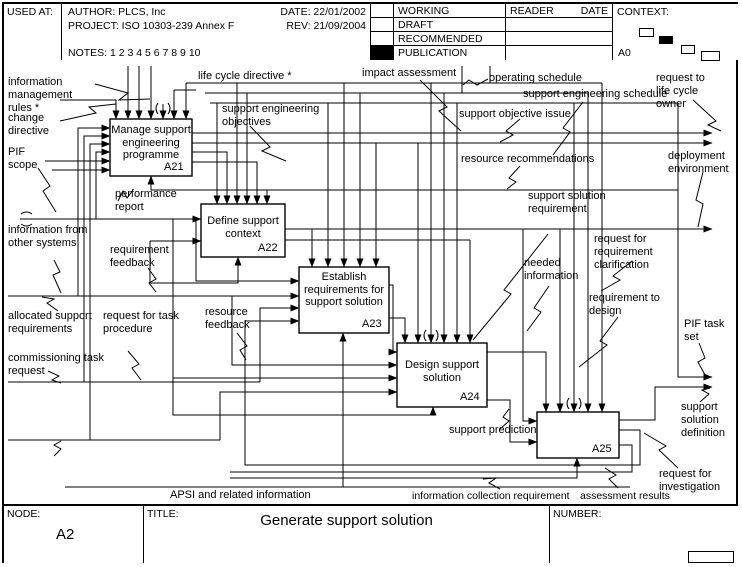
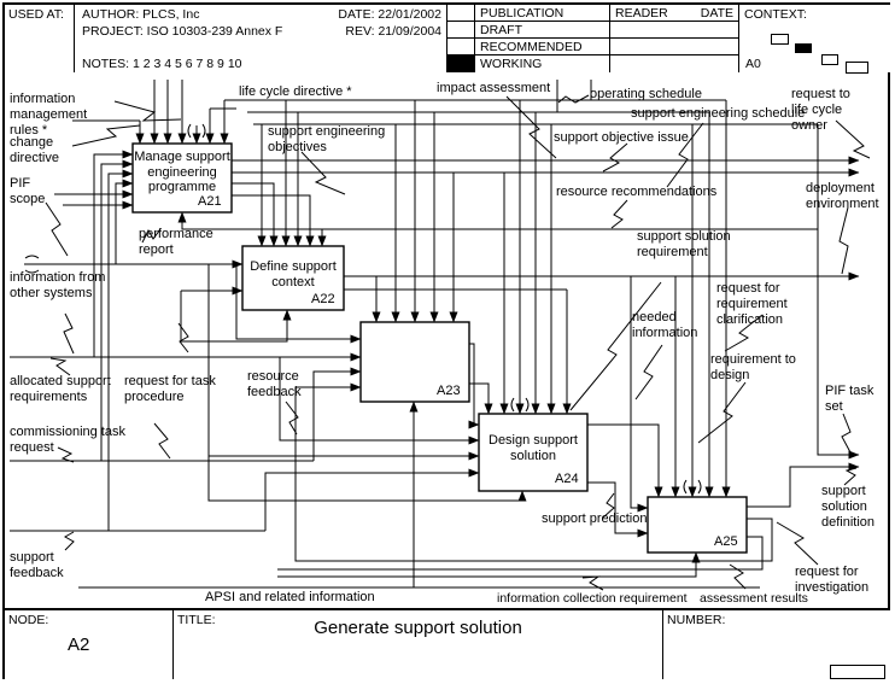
  Manage support engineering programme
  A21
  Define support context
  A22
- Establish requirements for support solution
  A23
  Design support solution
  A24
  A25
  information management rules *
  change directive
  PIF scope
  life cycle directive *
  support engineering objectives
  impact assessment
  operating schedule
  support engineering schedule
  support objective issue
  request to life cycle owner
  resource recommendations
  deployment environment
  support solution requirement
  performance report
  information from other systems
- requirement feedback
  request for requirement clarification
  needed information
  requirement to design
  allocated support requirements
  request for task procedure
  resource feedback
  PIF task set
  commissioning task request
  support prediction
+ support feedback
  support solution definition
  request for investigation
  APSI and related information
  information collection requirement
  assessment results
  USED AT:
  AUTHOR: PLCS, Inc
  PROJECT: ISO 10303-239 Annex F
  NOTES: 1 2 3 4 5 6 7 8 9 10
  DATE: 22/01/2002
  REV: 21/09/2004
- WORKING
+ PUBLICATION
  DRAFT
  RECOMMENDED
- PUBLICATION
+ WORKING
  READER
  DATE
  CONTEXT:
  A0
  NODE:
  A2
  TITLE:
  Generate support solution
  NUMBER:
